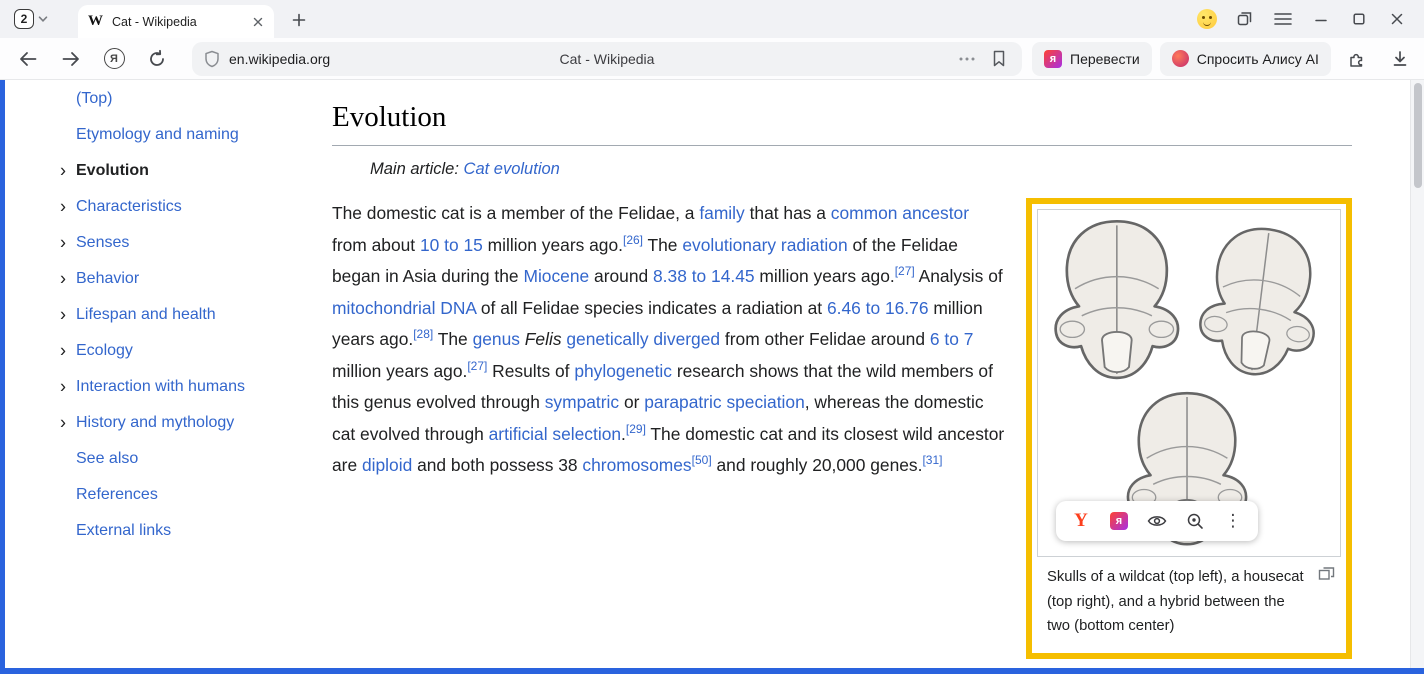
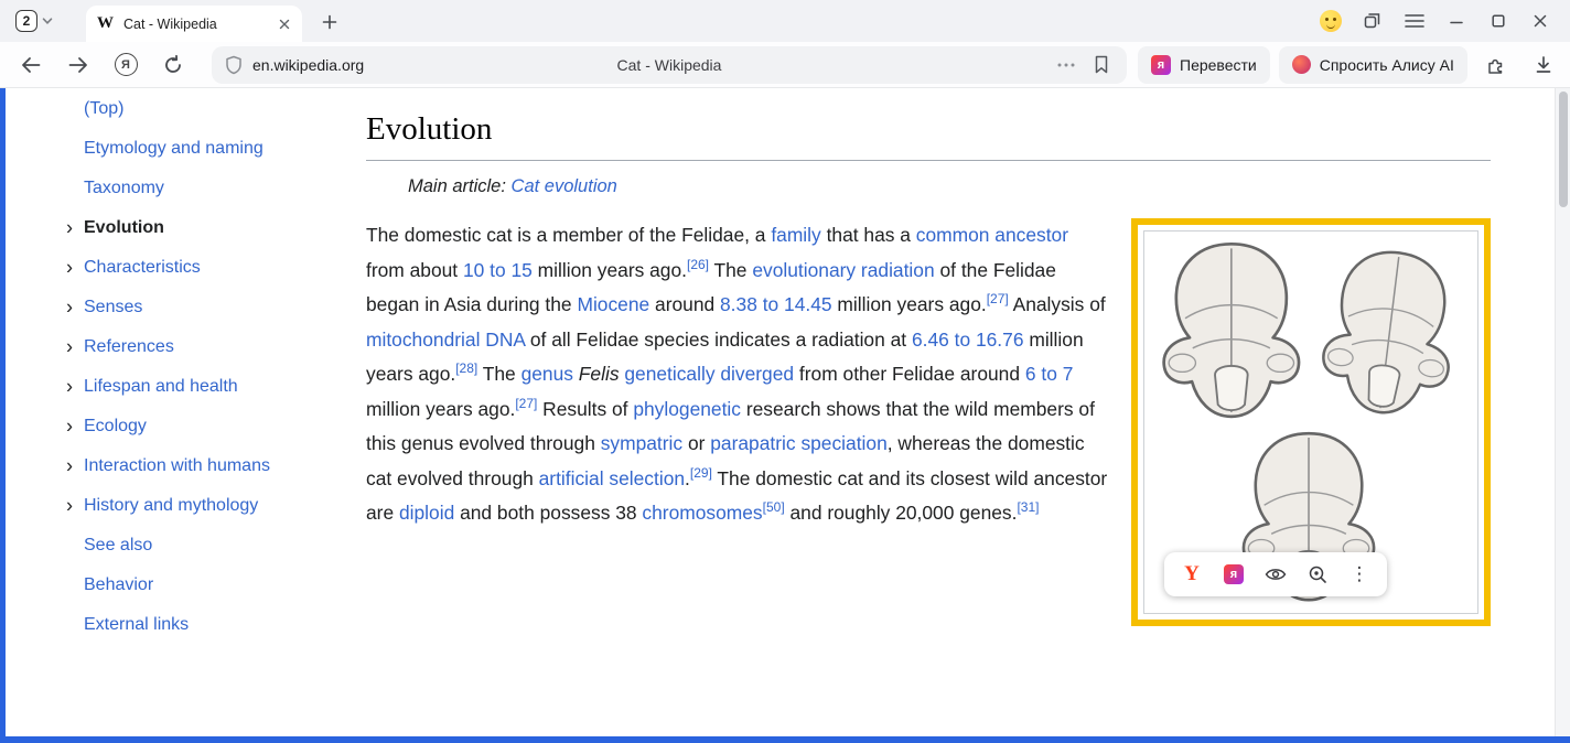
  2
  W
  Cat - Wikipedia
  Я
  Cat - Wikipedia
  en.wikipedia.org
  я
  Перевести
  Спросить Алису AI
  (Top)
  Etymology and naming
+ Taxonomy
  ›
  Evolution
  ›
  Characteristics
  ›
  Senses
  ›
- Behavior
+ References
  ›
  Lifespan and health
  ›
  Ecology
  ›
  Interaction with humans
  ›
  History and mythology
  See also
- References
+ Behavior
  External links
  Evolution
  Main article: Cat evolution
  The domestic cat is a member of the Felidae, a family that has a common ancestor from about 10 to 15 million years ago.[26] The evolutionary radiation of the Felidae began in Asia during the Miocene around 8.38 to 14.45 million years ago.[27] Analysis of mitochondrial DNA of all Felidae species indicates a radiation at 6.46 to 16.76 million years ago.[28] The genus Felis genetically diverged from other Felidae around 6 to 7 million years ago.[27] Results of phylogenetic research shows that the wild members of this genus evolved through sympatric or parapatric speciation, whereas the domestic cat evolved through artificial selection.[29] The domestic cat and its closest wild ancestor are diploid and both possess 38 chromosomes[50] and roughly 20,000 genes.[31]
  Y
  я
  ⋮
- Skulls of a wildcat (top left), a housecat (top right), and a hybrid between the two (bottom center)
